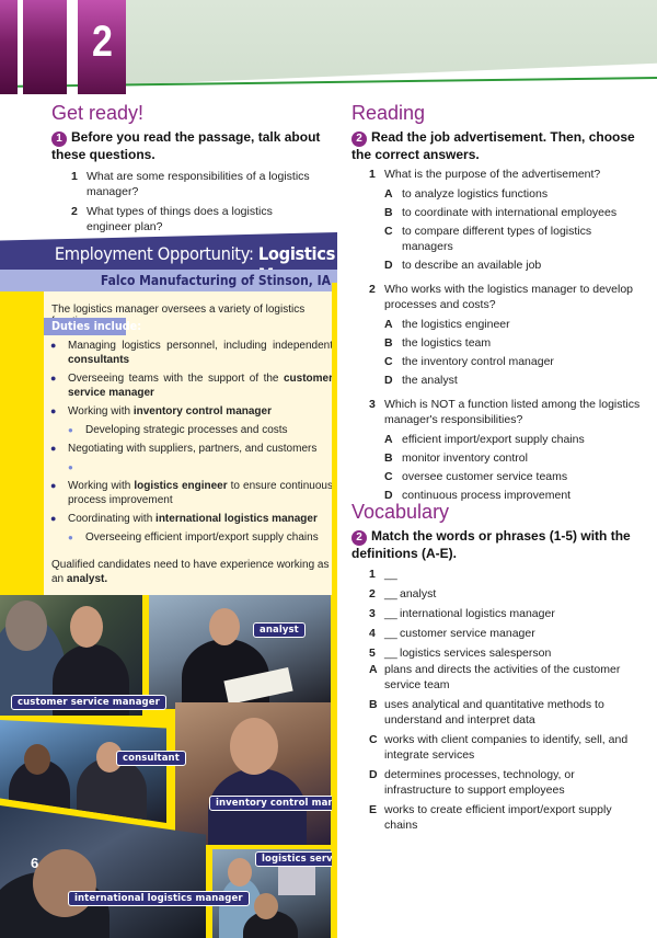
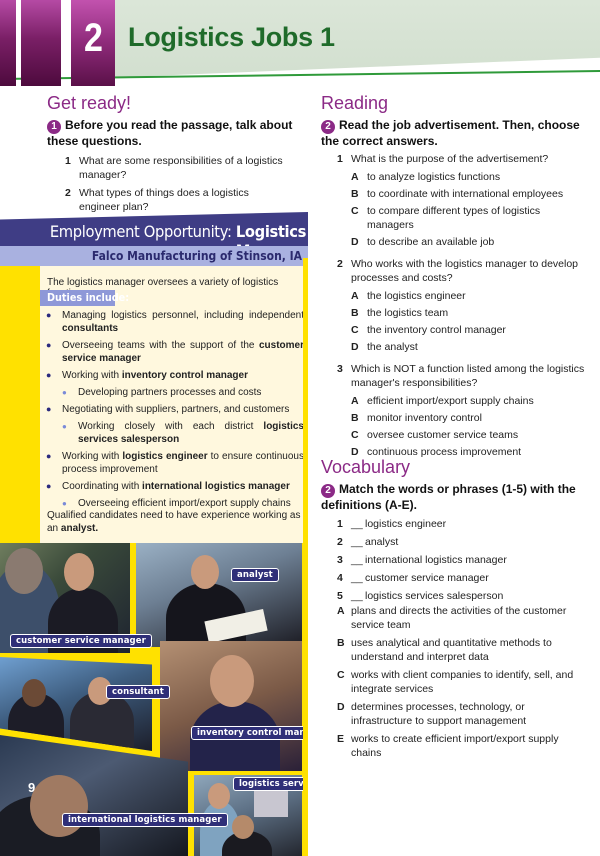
  2
+ Logistics Jobs 1
  Get ready!
  1 Before you read the passage, talk about these questions.
  1
  What are some responsibilities of a logistics manager?
  2
  What types of things does a logistics engineer plan?
  Employment Opportunity: Logistics
  Falco Manufacturing of Stinson, IA
  The logistics manager oversees a variety of logistics
  Duties include:
  ●
  Managing logistics personnel, including independen consultants
  ●
  Overseeing teams with the support of the custome service manager
  ●
  Working with inventory control manager
  ●
- Developing strategic processes and costs
+ Developing partners processes and costs
  ●
  Negotiating with suppliers, partners, and customers
  ●
+ Working closely with each district logistics services salesperson
  ●
  Working with logistics engineer to ensure continuous process improvement
  ●
  Coordinating with international logistics manager
  ●
  Overseeing efficient import/export supply chains
  Qualified candidates need to have experience working as an analyst.
  customer service manager
  analyst
  consultant
  inventory control ma
  international logistics manager
- 6
+ 9
  Reading
  2 Read the job advertisement. Then, choose the correct answers.
  1
  What is the purpose of the advertisement?
  A
  to analyze logistics functions
  B
  to coordinate with international employees
  C
  to compare different types of logistics managers
  D
  to describe an available job
  2
  Who works with the logistics manager to develop processes and costs?
  A
  the logistics engineer
  B
  the logistics team
  C
  the inventory control manager
  D
  the analyst
  3
  Which is NOT a function listed among the logistics manager's responsibilities?
  A
  efficient import/export supply chains
  B
  monitor inventory control
  C
  oversee customer service teams
  D
  continuous process improvement
  Vocabulary
  2 Match the words or phrases (1-5) with the definitions (A-E).
  1
  __
+ logistics engineer
  2
  __
  analyst
  3
  __
  international logistics manager
  4
  __
  customer service manager
  5
  __
  logistics services salesperson
  A
  plans and directs the activities of the customer service team
  B
  uses analytical and quantitative methods to understand and interpret data
  C
  works with client companies to identify, sell, and integrate services
  D
- determines processes, technology, or infrastructure to support employees
+ determines processes, technology, or infrastructure to support management
  E
  works to create efficient import/export supply chains
